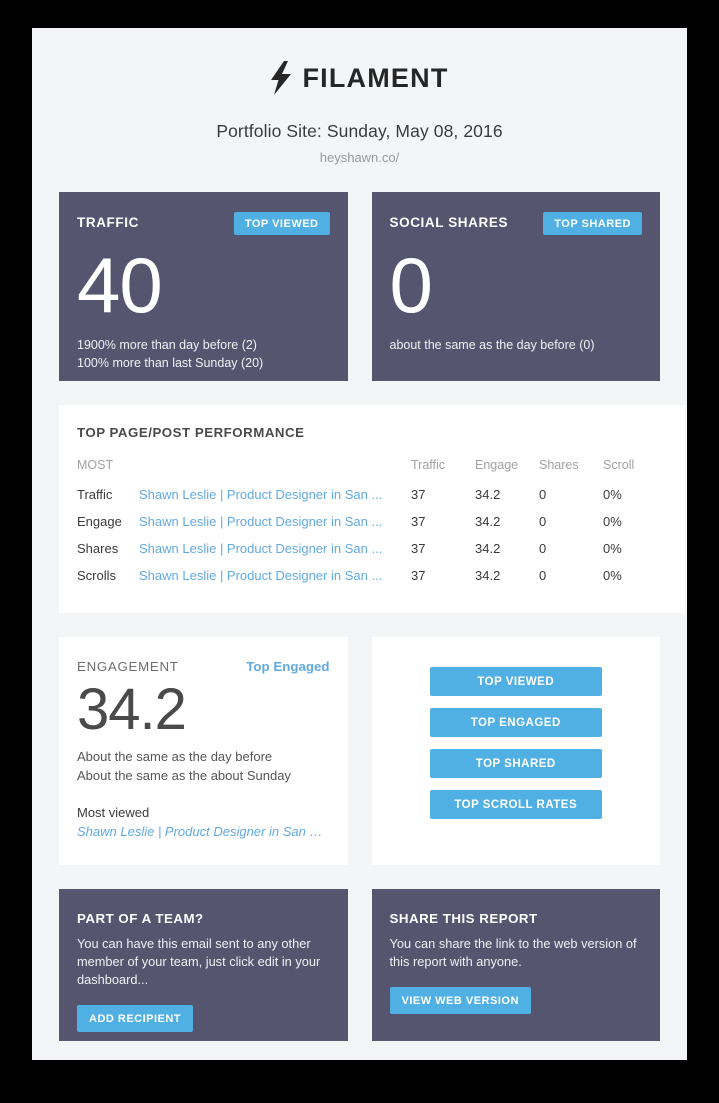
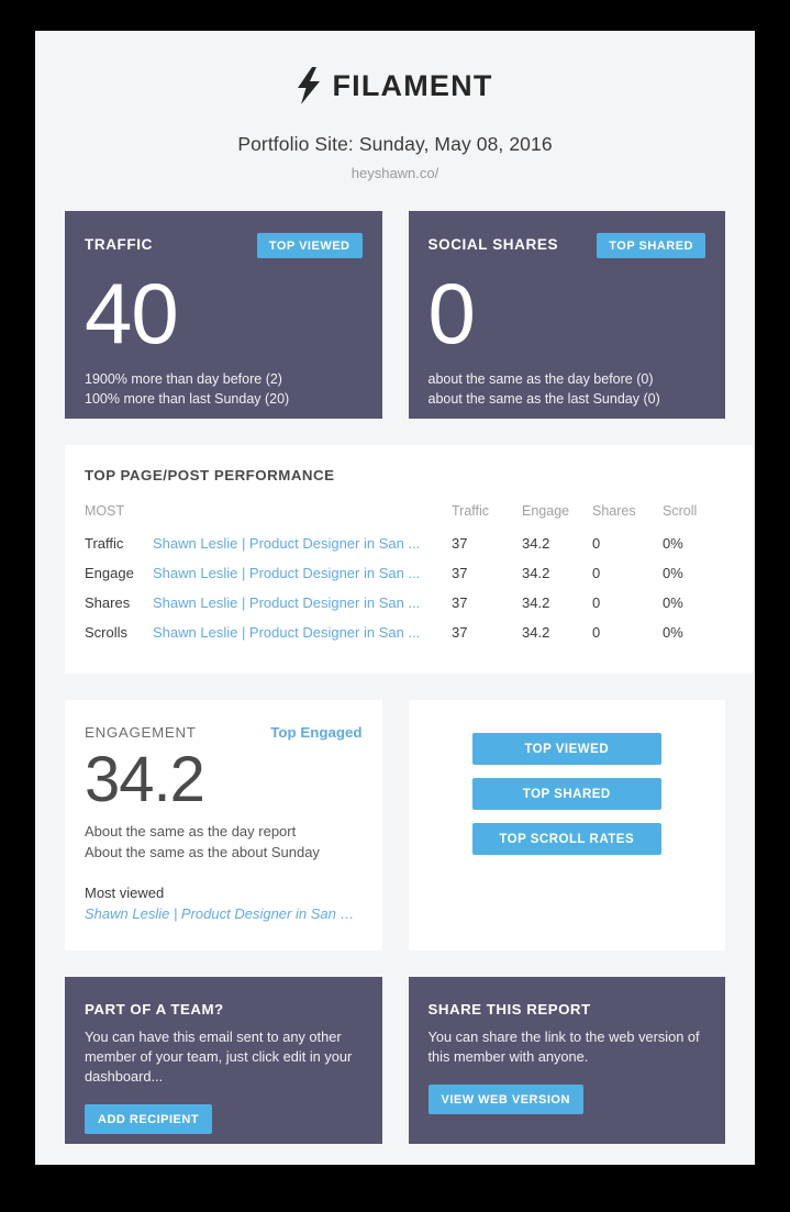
  FILAMENT
  Portfolio Site: Sunday, May 08, 2016
  heyshawn.co/
  TRAFFIC
  TOP VIEWED
  40
  1900% more than day before (2)
  100% more than last Sunday (20)
  SOCIAL SHARES
  TOP SHARED
  0
  about the same as the day before (0)
+ about the same as the last Sunday (0)
  TOP PAGE/POST PERFORMANCE
  MOST		Traffic	Engage	Shares	Scroll
  Traffic	Shawn Leslie | Product Designer in San ...	37	34.2	0	0%
  Engage	Shawn Leslie | Product Designer in San ...	37	34.2	0	0%
  Shares	Shawn Leslie | Product Designer in San ...	37	34.2	0	0%
  Scrolls	Shawn Leslie | Product Designer in San ...	37	34.2	0	0%
  ENGAGEMENT
  Top Engaged
  34.2
- About the same as the day before
+ About the same as the day report
  About the same as the about Sunday
  Most viewed
  Shawn Leslie | Product Designer in San Die
  TOP VIEWED
- TOP ENGAGED
  TOP SHARED
  TOP SCROLL RATES
  PART OF A TEAM?
  You can have this email sent to any other member of your team, just click edit in your dashboard...
  ADD RECIPIENT
  SHARE THIS REPORT
- You can share the link to the web version of this report with anyone.
+ You can share the link to the web version of this member with anyone.
  VIEW WEB VERSION
